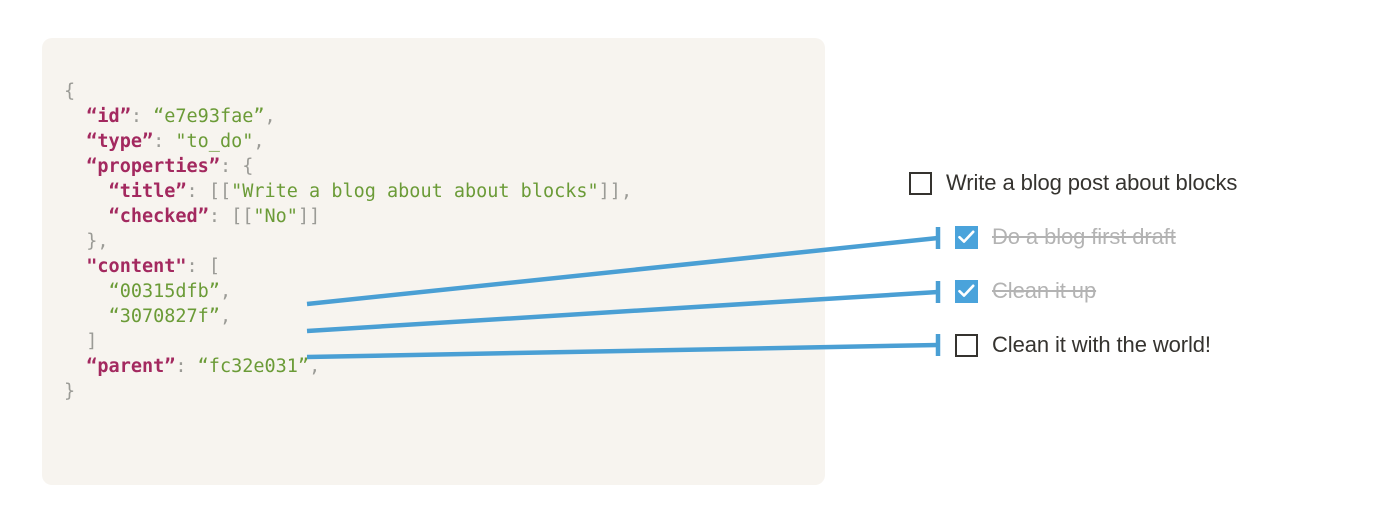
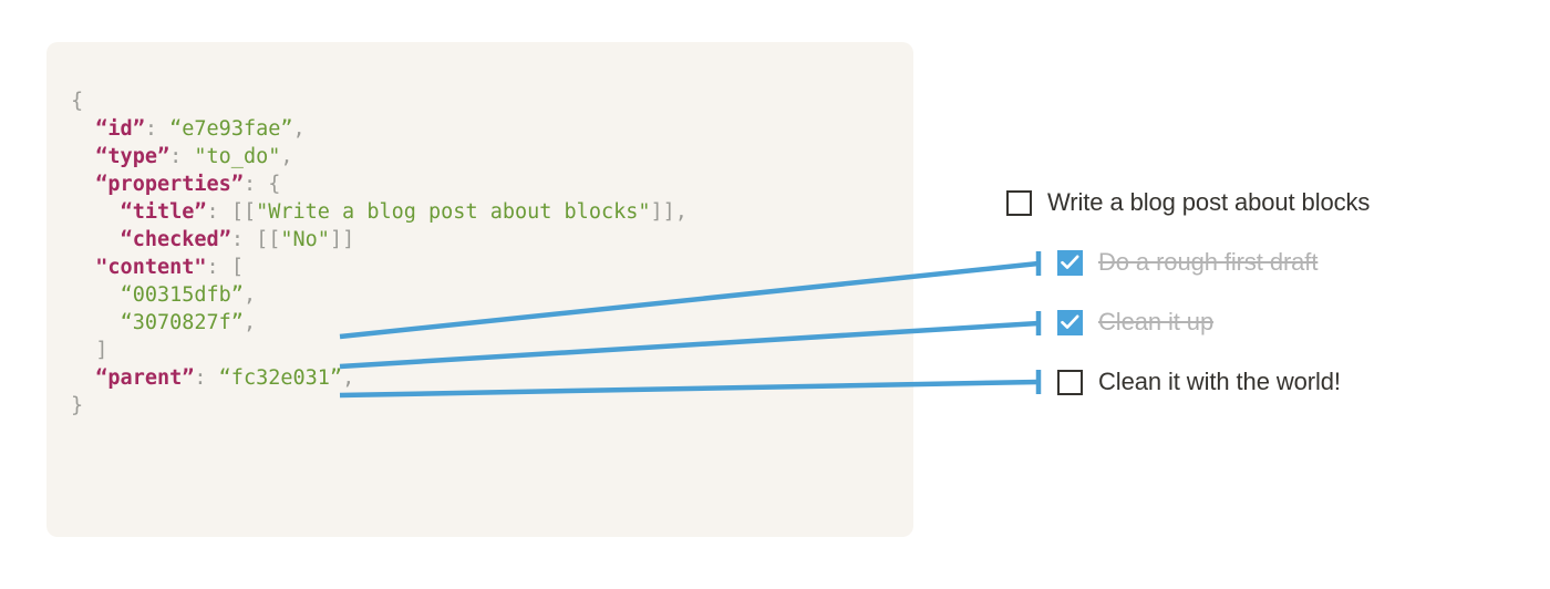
  {
  “id”: “e7e93fae”,
  “type”: "to_do",
  “properties”: {
- “title”: [["Write a blog about about blocks"]],
+ “title”: [["Write a blog post about blocks"]],
  “checked”: [["No"]]
- },
  "content": [
  “00315dfb”,
  “3070827f”,
  ]
  “parent”: “fc32e031”,
  }
  Write a blog post about blocks
- Do a blog first draft
+ Do a rough first draft
  Clean it up
  Clean it with the world!
